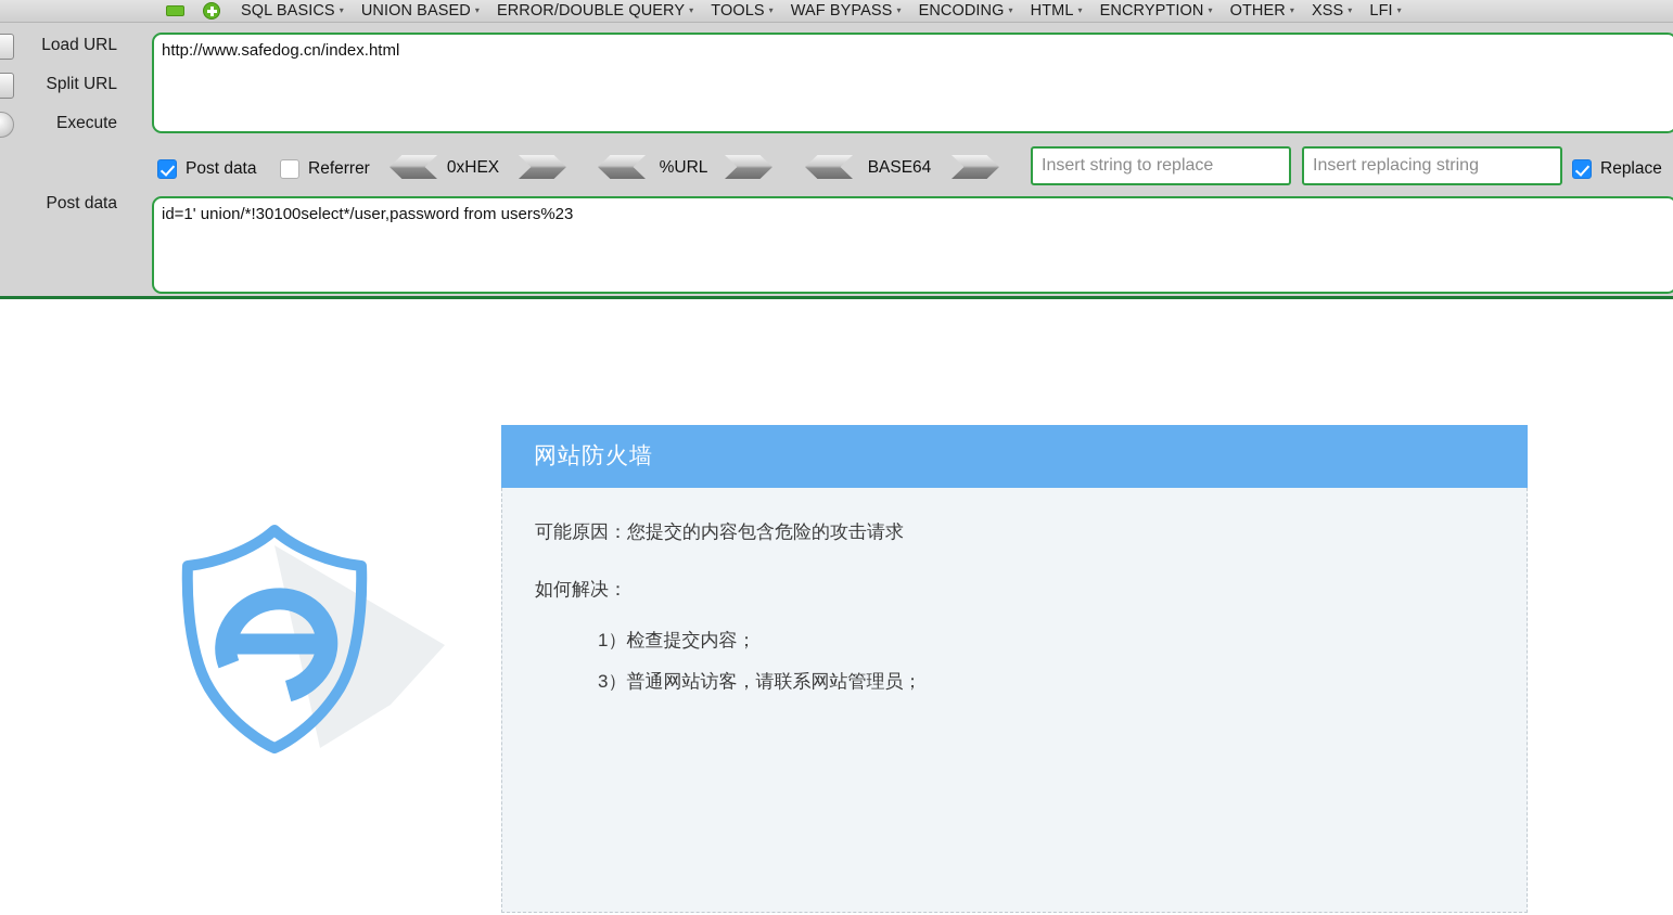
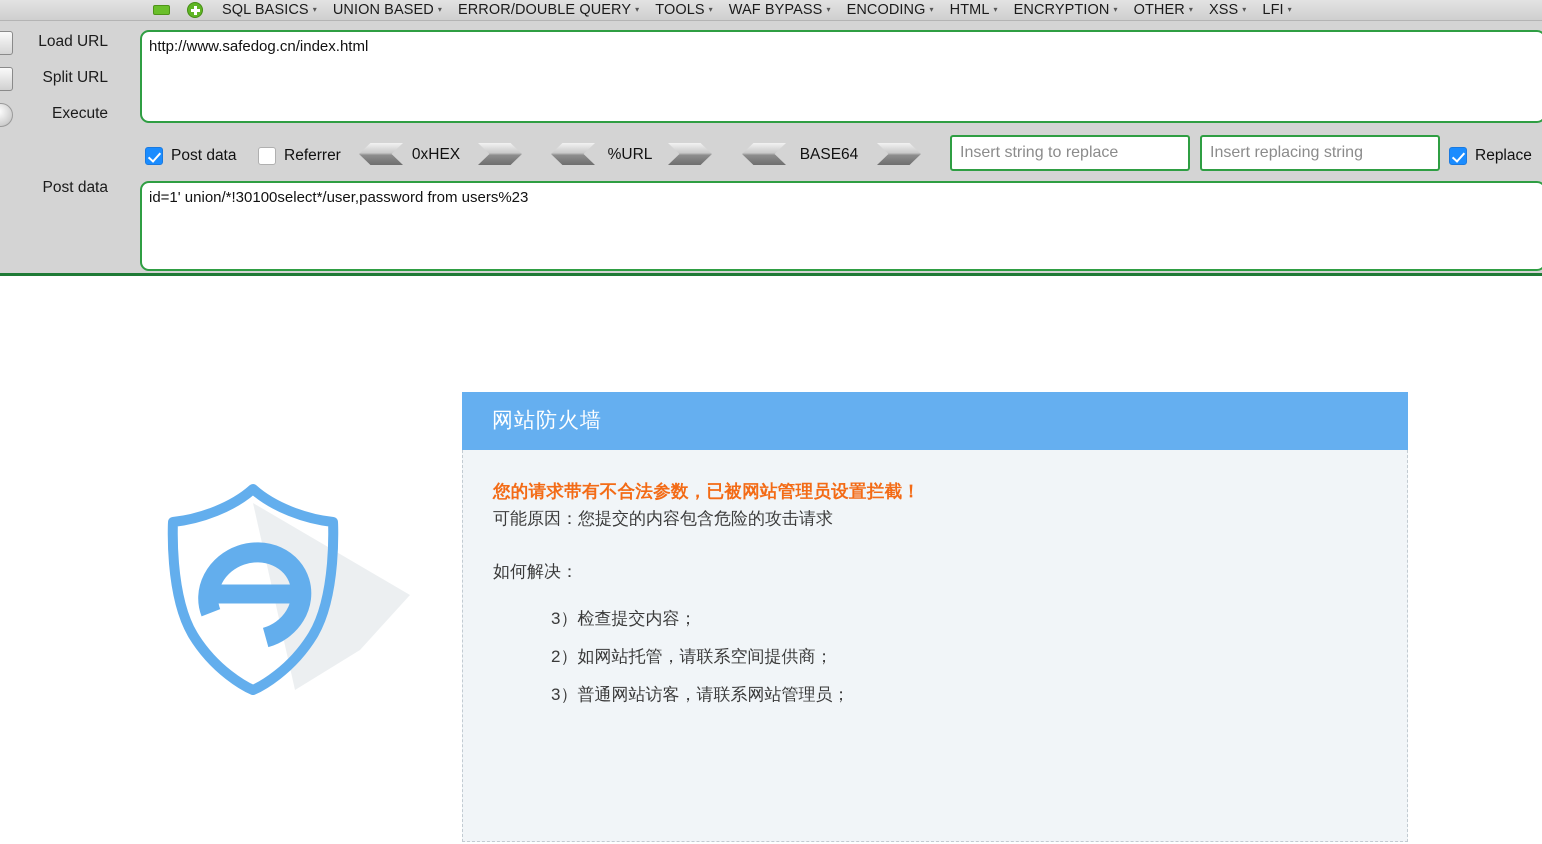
  SQL BASICS ▾
  UNION BASED ▾
  ERROR/DOUBLE QUERY ▾
  TOOLS ▾
  WAF BYPASS ▾
  ENCODING ▾
  HTML ▾
  ENCRYPTION ▾
  OTHER ▾
  XSS ▾
  LFI ▾
  Load URL
  Split URL
  Execute
  http://www.safedog.cn/index.html
  Post data
  Referrer
  0xHEX
  %URL
  BASE64
  Replace
  Insert string to replace
  Insert replacing string
  Post data
  id=1' union/*!30100select*/user,password from users%23
  网站防火墙
+ 您的请求带有不合法参数，已被网站管理员设置拦截！
  可能原因：您提交的内容包含危险的攻击请求
  如何解决：
- 1）检查提交内容；
+ 3）检查提交内容；
+ 2）如网站托管，请联系空间提供商；
  3）普通网站访客，请联系网站管理员；
